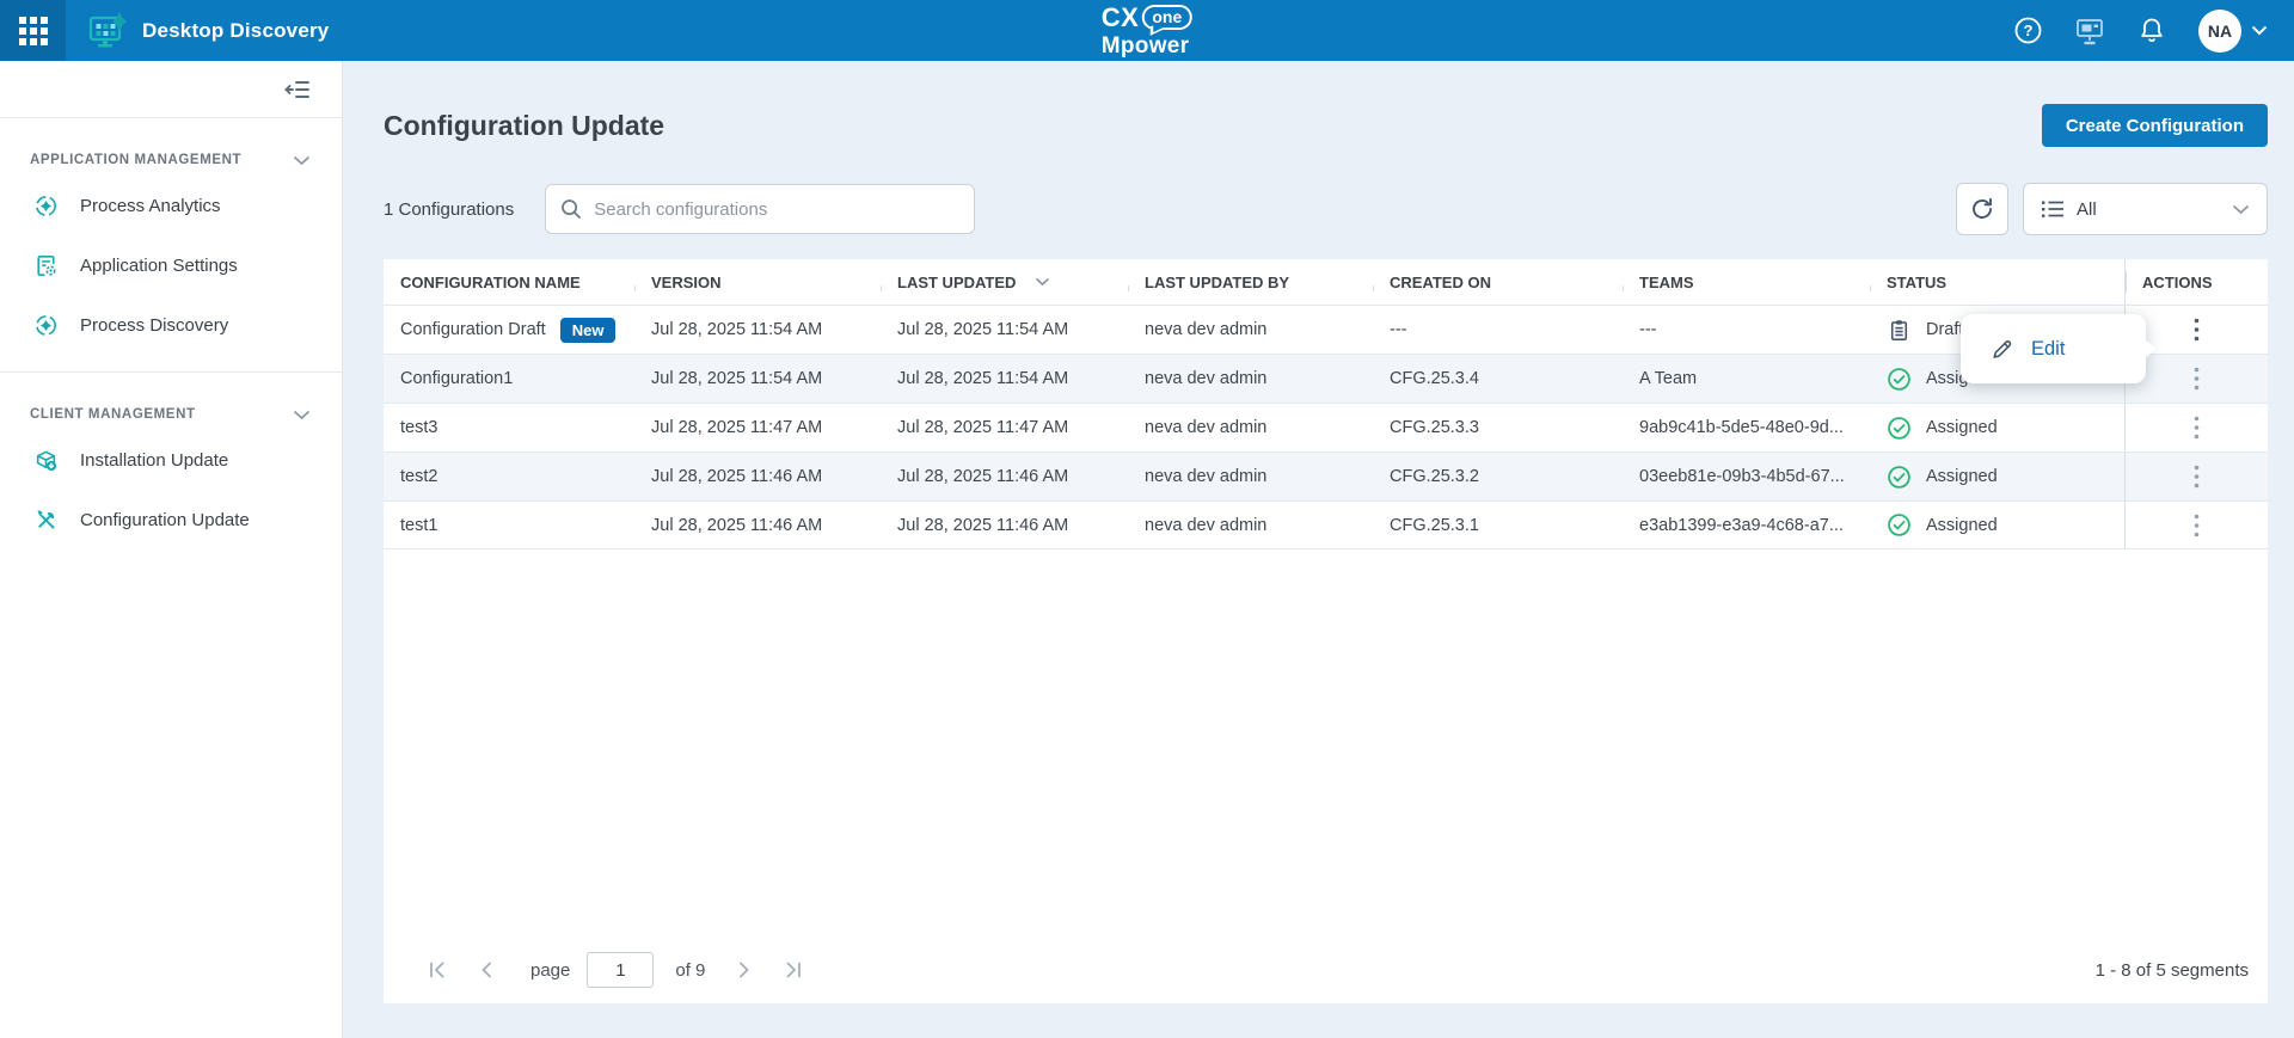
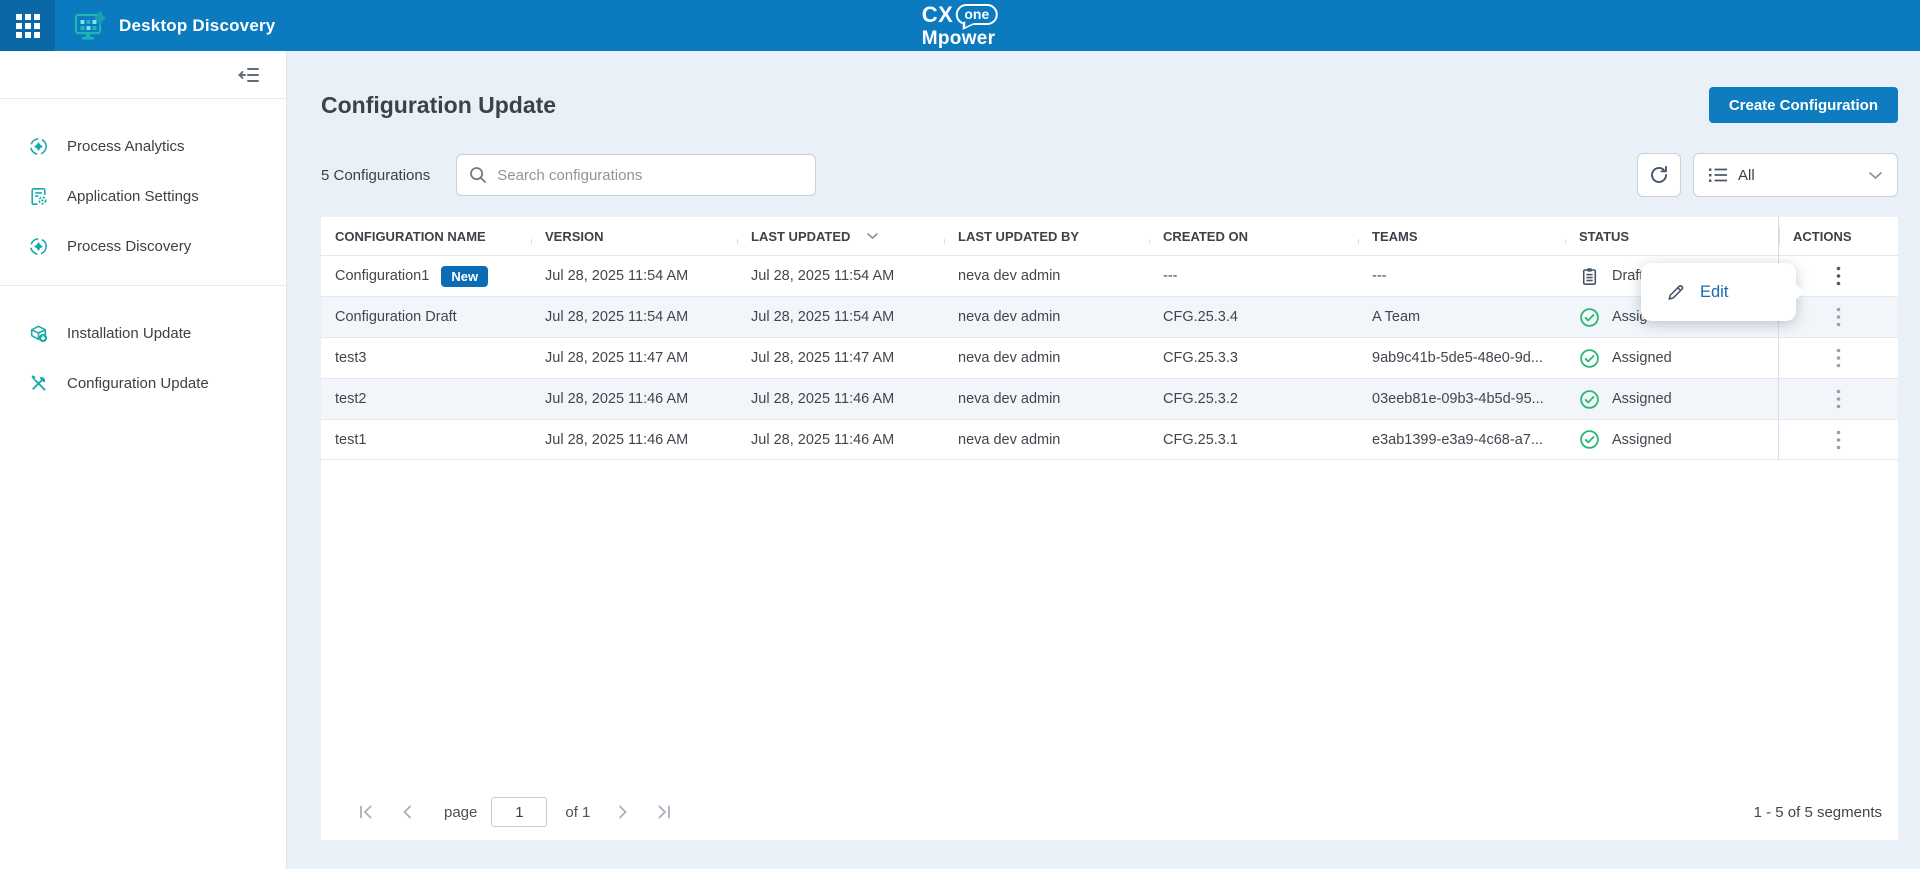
  Desktop Discovery
  CX
  one
  Mpower
- ?
- NA
- APPLICATION MANAGEMENT
  Process Analytics
  Application Settings
  Process Discovery
- CLIENT MANAGEMENT
  Installation Update
  Configuration Update
  Configuration Update
  Create Configuration
- 1 Configurations
+ 5 Configurations
  Search configurations
  All
  CONFIGURATION NAME
  VERSION
  LAST UPDATED
  LAST UPDATED BY
  CREATED ON
  TEAMS
  STATUS
  ACTIONS
- Configuration Draft
+ Configuration1
  New
  Jul 28, 2025 11:54 AM
  Jul 28, 2025 11:54 AM
  neva dev admin
  ---
  ---
  Draf
- Configuration1
+ Configuration Draft
  Jul 28, 2025 11:54 AM
  Jul 28, 2025 11:54 AM
  neva dev admin
  CFG.25.3.4
  A Team
  test3
  Jul 28, 2025 11:47 AM
  Jul 28, 2025 11:47 AM
  neva dev admin
  CFG.25.3.3
  9ab9c41b-5de5-48e0-9d...
  Assigned
  test2
  Jul 28, 2025 11:46 AM
  Jul 28, 2025 11:46 AM
  neva dev admin
  CFG.25.3.2
- 03eeb81e-09b3-4b5d-67...
+ 03eeb81e-09b3-4b5d-95...
  Assigned
  test1
  Jul 28, 2025 11:46 AM
  Jul 28, 2025 11:46 AM
  neva dev admin
  CFG.25.3.1
  e3ab1399-e3a9-4c68-a7...
  Assigned
  Edit
  page
  1
- of 9
+ of 1
- 1 - 8 of 5 segments
+ 1 - 5 of 5 segments
